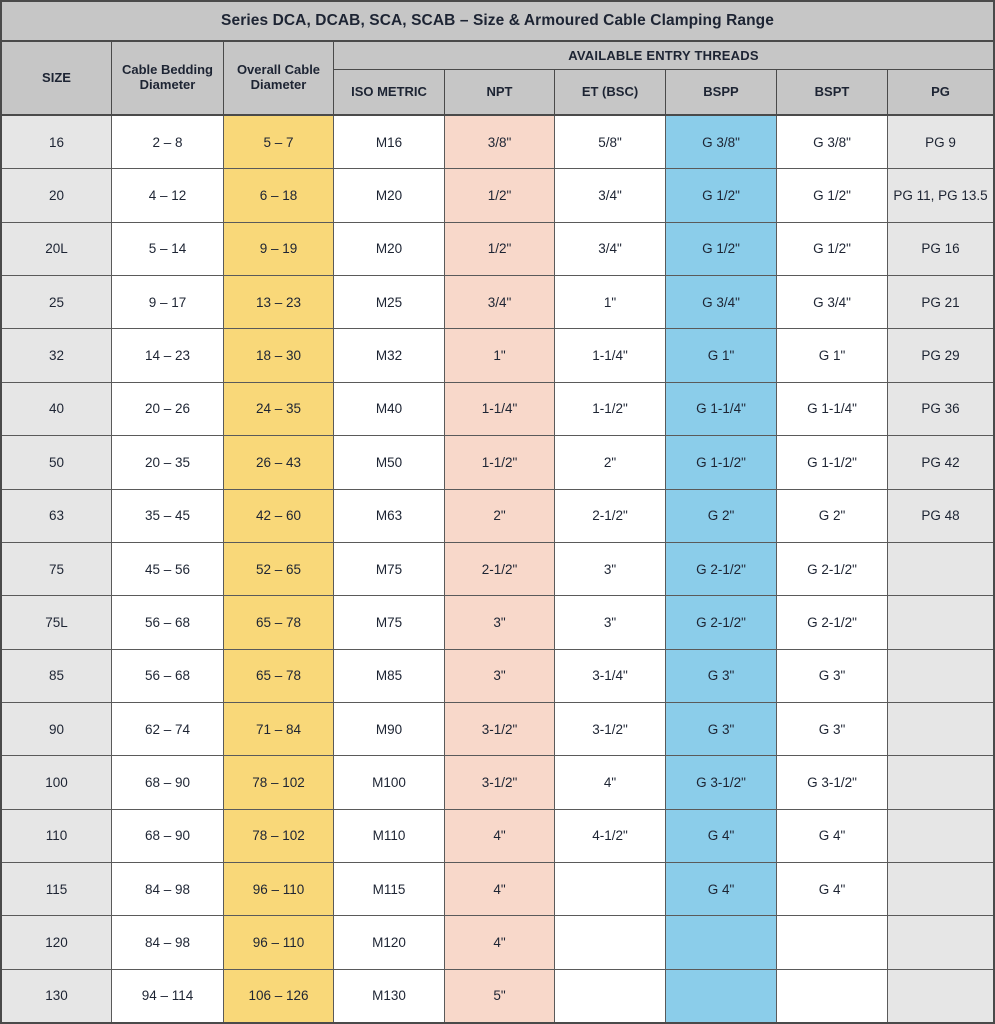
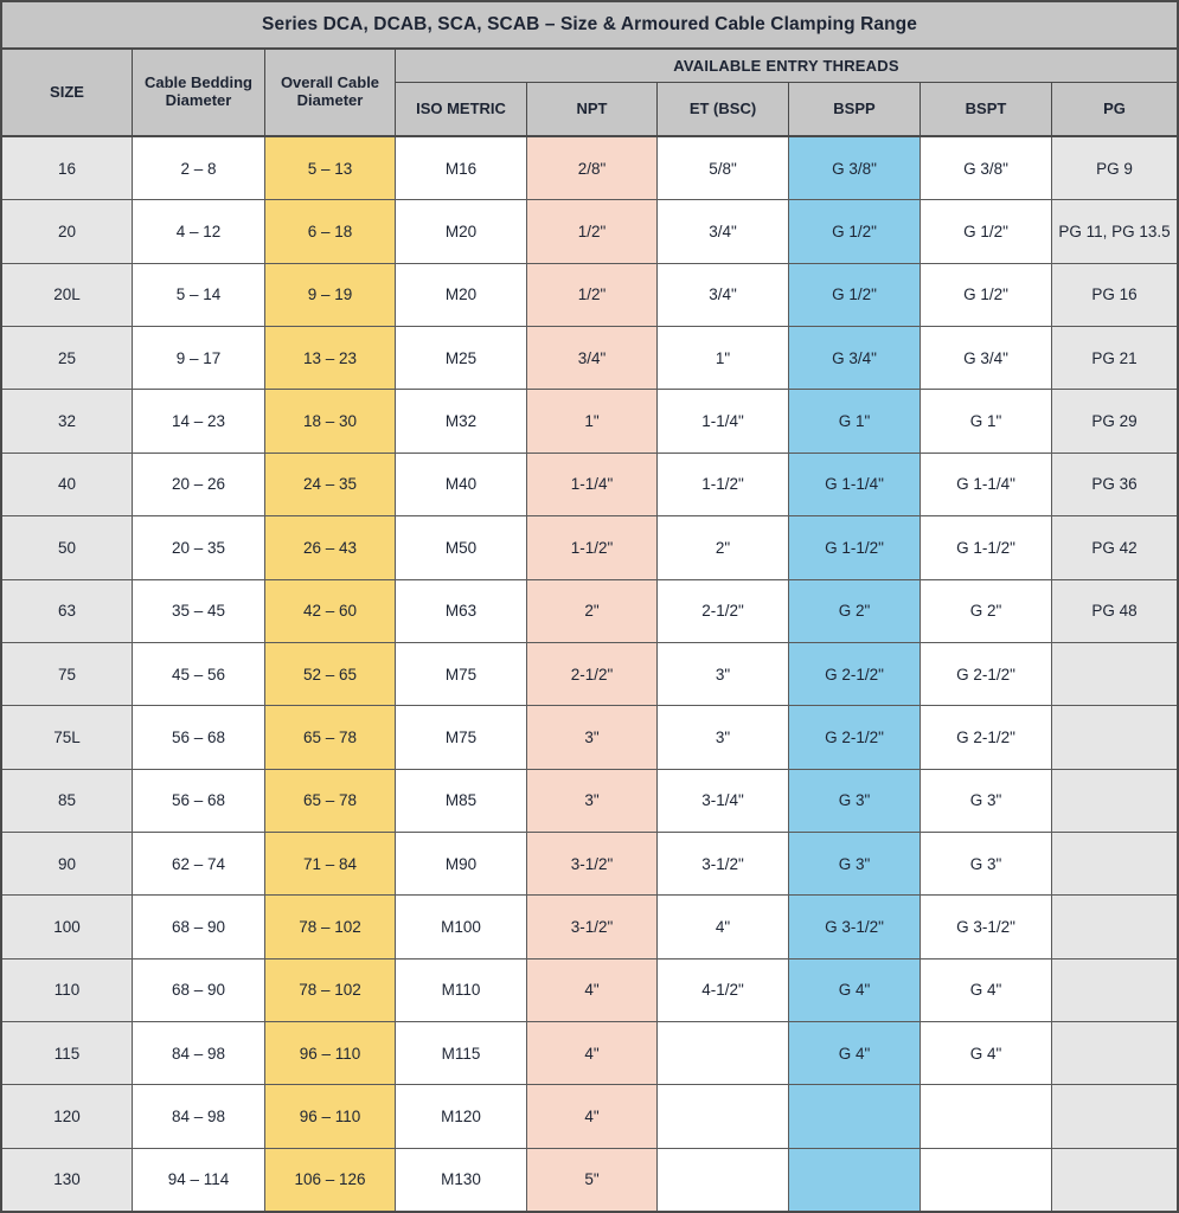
  Series DCA, DCAB, SCA, SCAB – Size & Armoured Cable Clamping Range
  SIZE
  Cable Bedding Diameter
  Overall Cable Diameter
  AVAILABLE ENTRY THREADS
  ISO METRIC
  NPT
  ET (BSC)
  BSPP
  BSPT
  PG
  16
  2 – 8
- 5 – 7
+ 5 – 13
  M16
- 3/8"
+ 2/8"
  5/8"
  G 3/8"
  G 3/8"
  PG 9
  20
  4 – 12
  6 – 18
  M20
  1/2"
  3/4"
  G 1/2"
  G 1/2"
  PG 11, PG 13.5
  20L
  5 – 14
  9 – 19
  M20
  1/2"
  3/4"
  G 1/2"
  G 1/2"
  PG 16
  25
  9 – 17
  13 – 23
  M25
  3/4"
  1"
  G 3/4"
  G 3/4"
  PG 21
  32
  14 – 23
  18 – 30
  M32
  1"
  1-1/4"
  G 1"
  G 1"
  PG 29
  40
  20 – 26
  24 – 35
  M40
  1-1/4"
  1-1/2"
  G 1-1/4"
  G 1-1/4"
  PG 36
  50
  20 – 35
  26 – 43
  M50
  1-1/2"
  2"
  G 1-1/2"
  G 1-1/2"
  PG 42
  63
  35 – 45
  42 – 60
  M63
  2"
  2-1/2"
  G 2"
  G 2"
  PG 48
  75
  45 – 56
  52 – 65
  M75
  2-1/2"
  3"
  G 2-1/2"
  G 2-1/2"
  75L
  56 – 68
  65 – 78
  M75
  3"
  3"
  G 2-1/2"
  G 2-1/2"
  85
  56 – 68
  65 – 78
  M85
  3"
  3-1/4"
  G 3"
  G 3"
  90
  62 – 74
  71 – 84
  M90
  3-1/2"
  3-1/2"
  G 3"
  G 3"
  100
  68 – 90
  78 – 102
  M100
  3-1/2"
  4"
  G 3-1/2"
  G 3-1/2"
  110
  68 – 90
  78 – 102
  M110
  4"
  4-1/2"
  G 4"
  G 4"
  115
  84 – 98
  96 – 110
  M115
  4"
  G 4"
  G 4"
  120
  84 – 98
  96 – 110
  M120
  4"
  130
  94 – 114
  106 – 126
  M130
  5"
